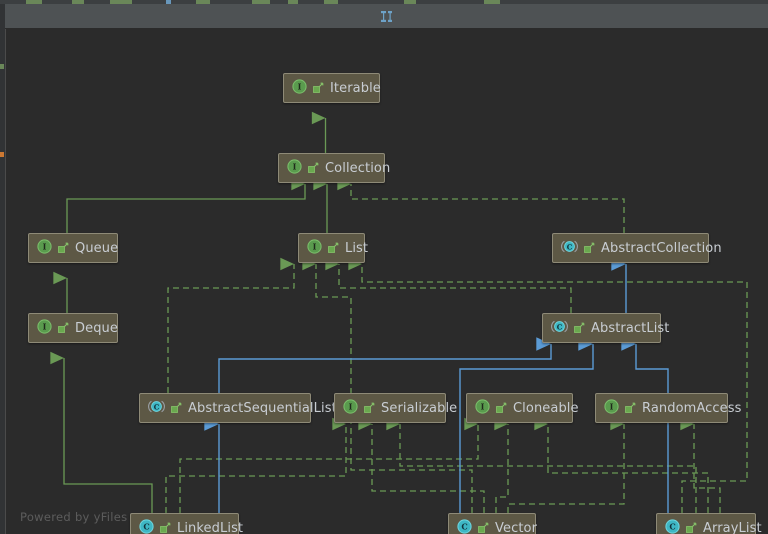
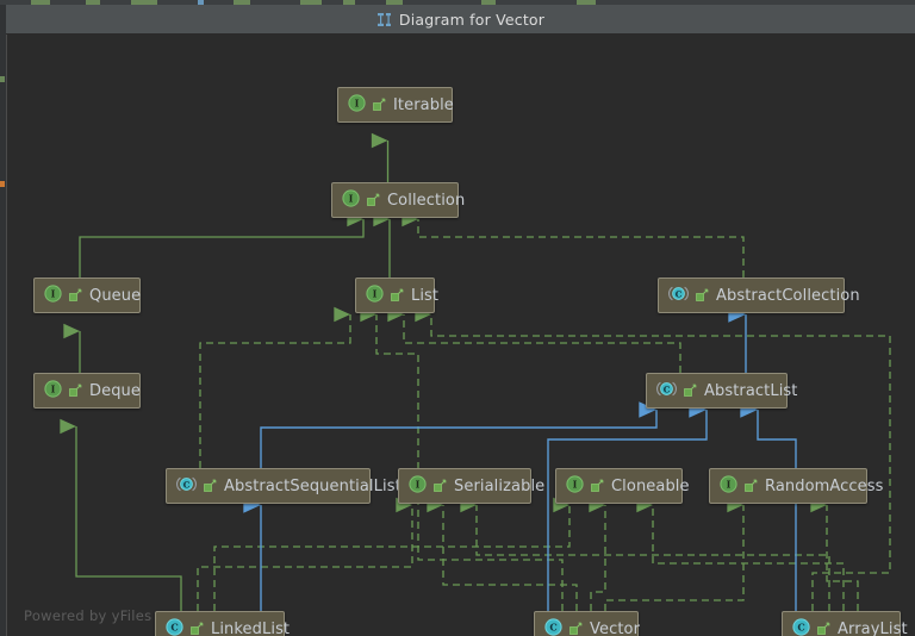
+ Diagram for Vector
  Powered by yFiles
  I
  Iterable
  I
  Collection
  I
  Queue
  I
  List
  C
  AbstractCollection
  I
  Deque
  C
  AbstractList
  C
  AbstractSequentialLis
  I
  Serializable
  I
  Cloneable
  I
  RandomAccess
  C
  LinkedList
  C
  Vector
  C
  ArrayList
